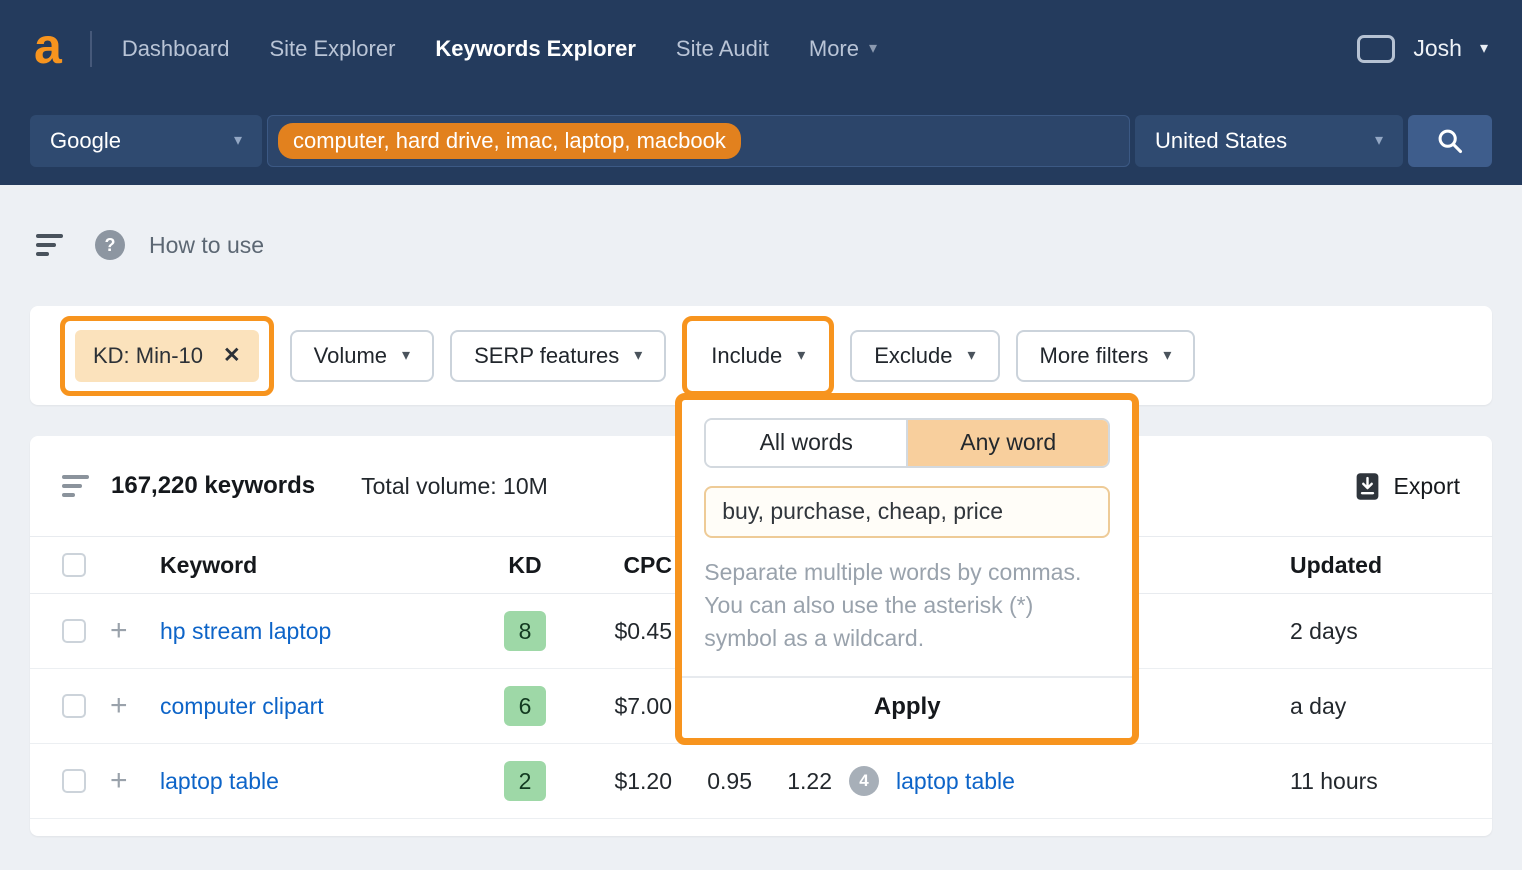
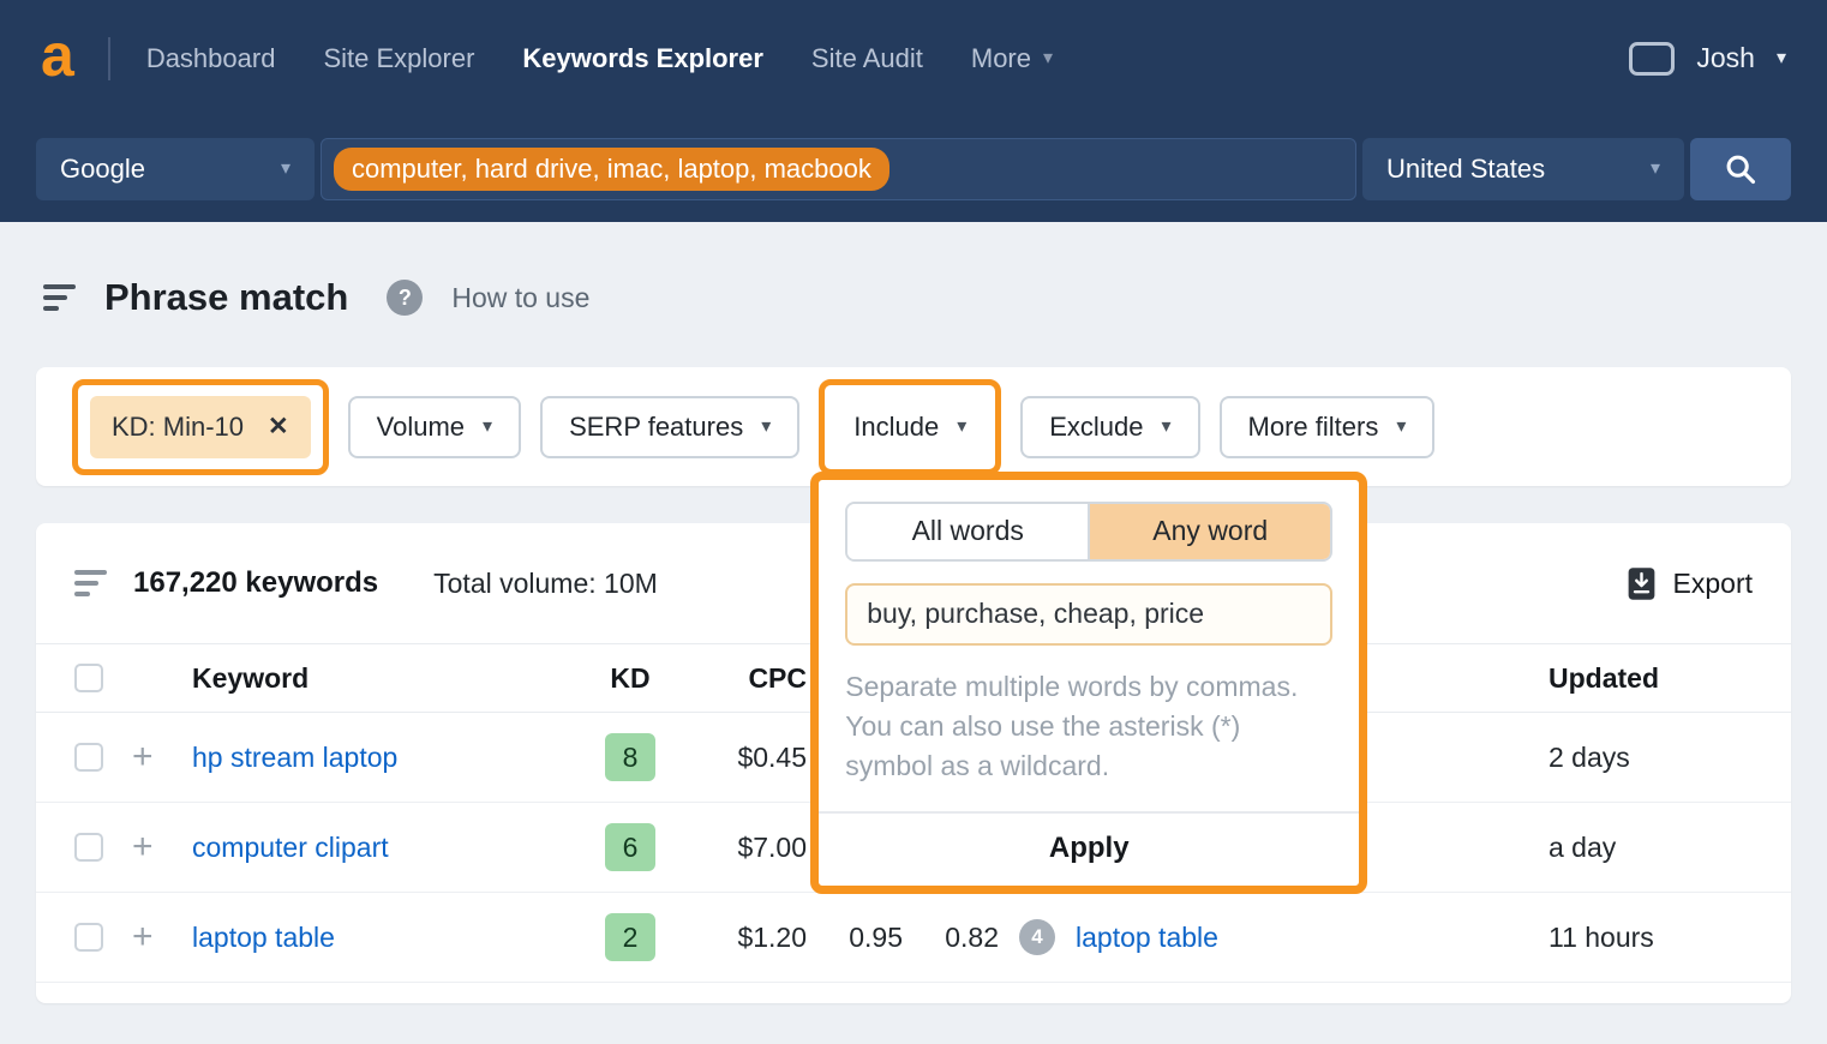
  a
  Dashboard
  Site Explorer
  Keywords Explorer
  Site Audit
  More
  ▾
  Josh
  ▾
  Google
  ▾
  computer, hard drive, imac, laptop, macbook
  United States
  ▾
+ Phrase match
  ?
  How to use
  KD: Min-10
  ✕
  Volume
  ▾
  SERP features
  ▾
  Include
  ▾
  All words
  Any word
  buy, purchase, cheap, price
  Separate multiple words by commas. You can also use the asterisk (*) symbol as a wildcard.
  Apply
  Exclude
  ▾
  More filters
  ▾
  167,220 keywords
  Total volume: 10M
  Export
  Keyword
  KD
  CPC
  Updated
  +
  hp stream laptop
  8
  $0.45
  2 days
  +
  computer clipart
  6
  $7.00
  a day
  +
  laptop table
  2
  $1.20
  0.95
- 1.22
+ 0.82
  4
  laptop table
  11 hours
